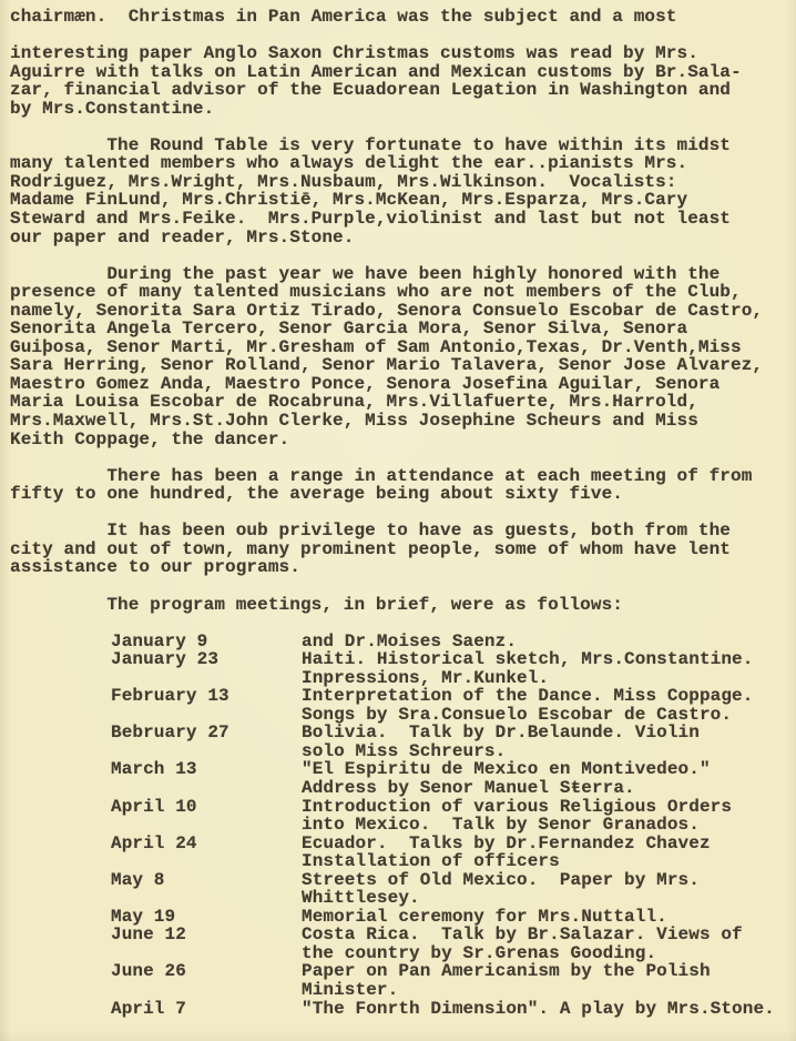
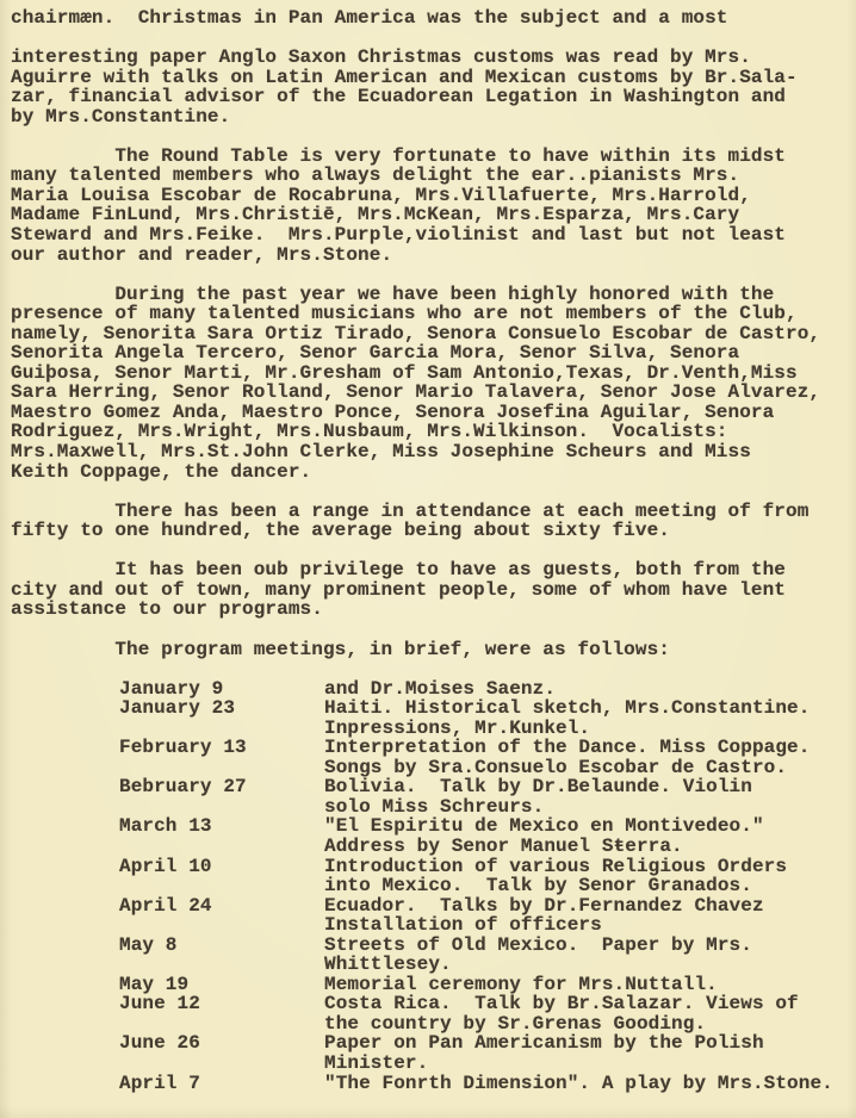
  chairmæn. Christmas in Pan America was the subject and a most
  interesting paper Anglo Saxon Christmas customs was read by Mrs.
  Aguirre with talks on Latin American and Mexican customs by Br.Sala-
  zar, financial advisor of the Ecuadorean Legation in Washington and
  by Mrs.Constantine.
  The Round Table is very fortunate to have within its midst
  many talented members who always delight the ear..pianists Mrs.
- Rodriguez, Mrs.Wright, Mrs.Nusbaum, Mrs.Wilkinson. Vocalists:
+ Maria Louisa Escobar de Rocabruna, Mrs.Villafuerte, Mrs.Harrold,
  Madame FinLund, Mrs.Christiē, Mrs.McKean, Mrs.Esparza, Mrs.Cary
  Steward and Mrs.Feike. Mrs.Purple,violinist and last but not least
- our paper and reader, Mrs.Stone.
+ our author and reader, Mrs.Stone.
  During the past year we have been highly honored with the
  presence of many talented musicians who are not members of the Club,
  namely, Senorita Sara Ortiz Tirado, Senora Consuelo Escobar de Castro,
  Senorita Angela Tercero, Senor Garcia Mora, Senor Silva, Senora
  Guiþosa, Senor Marti, Mr.Gresham of Sam Antonio,Texas, Dr.Venth,Miss
  Sara Herring, Senor Rolland, Senor Mario Talavera, Senor Jose Alvarez,
  Maestro Gomez Anda, Maestro Ponce, Senora Josefina Aguilar, Senora
- Maria Louisa Escobar de Rocabruna, Mrs.Villafuerte, Mrs.Harrold,
+ Rodriguez, Mrs.Wright, Mrs.Nusbaum, Mrs.Wilkinson. Vocalists:
  Mrs.Maxwell, Mrs.St.John Clerke, Miss Josephine Scheurs and Miss
  Keith Coppage, the dancer.
  There has been a range in attendance at each meeting of from
  fifty to one hundred, the average being about sixty five.
  It has been oub privilege to have as guests, both from the
  city and out of town, many prominent people, some of whom have lent
  assistance to our programs.
  The program meetings, in brief, were as follows:
  January 9
  and Dr.Moises Saenz.
  January 23
  Haiti. Historical sketch, Mrs.Constantine.
  Inpressions, Mr.Kunkel.
  February 13
  Interpretation of the Dance. Miss Coppage.
  Songs by Sra.Consuelo Escobar de Castro.
  Bebruary 27
  Bolivia. Talk by Dr.Belaunde. Violin
  solo Miss Schreurs.
  March 13
  "El Espiritu de Mexico en Montivedeo."
  Address by Senor Manuel Sŧerra.
  April 10
  Introduction of various Religious Orders
  into Mexico. Talk by Senor Granados.
  April 24
  Ecuador. Talks by Dr.Fernandez Chavez
  Installation of officers
  May 8
  Streets of Old Mexico. Paper by Mrs.
  Whittlesey.
  May 19
  Memorial ceremony for Mrs.Nuttall.
  June 12
  Costa Rica. Talk by Br.Salazar. Views of
  the country by Sr.Grenas Gooding.
  June 26
  Paper on Pan Americanism by the Polish
  Minister.
  April 7
  "The Fonrth Dimension". A play by Mrs.Stone.
